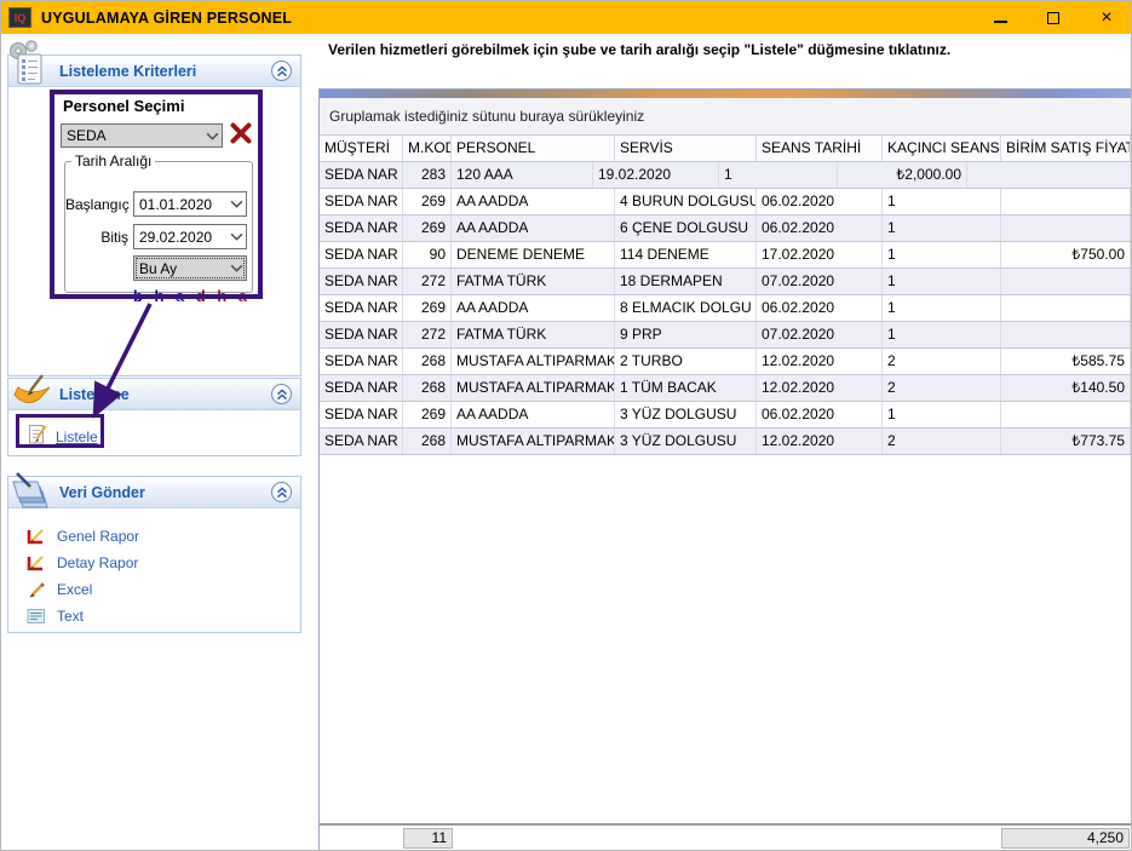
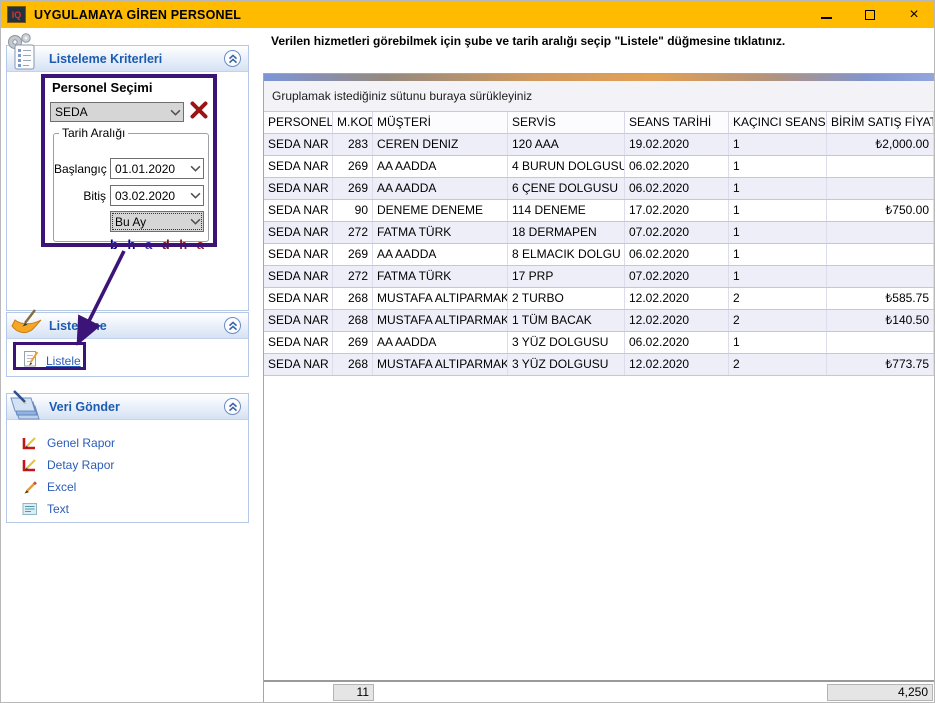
  IQ
  UYGULAMAYA GİREN PERSONEL
  ×
  Listeleme Kriterleri
  Personel Seçimi
  SEDA
  Tarih Aralığı
  Başlangıç
  01.01.2020
  Bitiş
- 29.02.2020
+ 03.02.2020
  Bu Ay
  b
  h
  a
  d
  h
  a
  Listelme
  Listele
  Veri Gönder
  Genel Rapor
  Detay Rapor
  Excel
  Text
  Verilen hizmetleri görebilmek için şube ve tarih aralığı seçip "Listele" düğmesine tıklatınız.
  Gruplamak istediğiniz sütunu buraya sürükleyiniz
- MÜŞTERİ
+ PERSONEL
  M.KOD
- PERSONEL
+ MÜŞTERİ
  SERVİS
  SEANS TARİHİ
  KAÇINCI SEANS
  BİRİM SATIŞ FİYAT
  SEDA NAR
  283
+ CEREN DENIZ
  120 AAA
  19.02.2020
  1
  ₺2,000.00
  SEDA NAR
  269
  AA AADDA
  4 BURUN DOLGUSU
  06.02.2020
  1
  SEDA NAR
  269
  AA AADDA
  6 ÇENE DOLGUSU
  06.02.2020
  1
  SEDA NAR
  90
  DENEME DENEME
  114 DENEME
  17.02.2020
  1
  ₺750.00
  SEDA NAR
  272
  FATMA TÜRK
  18 DERMAPEN
  07.02.2020
  1
  SEDA NAR
  269
  AA AADDA
  8 ELMACIK DOLGU
  06.02.2020
  1
  SEDA NAR
  272
  FATMA TÜRK
- 9 PRP
+ 17 PRP
  07.02.2020
  1
  SEDA NAR
  268
  MUSTAFA ALTIPARMAK
  2 TURBO
  12.02.2020
  2
  ₺585.75
  SEDA NAR
  268
  MUSTAFA ALTIPARMAK
  1 TÜM BACAK
  12.02.2020
  2
  ₺140.50
  SEDA NAR
  269
  AA AADDA
  3 YÜZ DOLGUSU
  06.02.2020
  1
  SEDA NAR
  268
  MUSTAFA ALTIPARMAK
  3 YÜZ DOLGUSU
  12.02.2020
  2
  ₺773.75
  11
  4,250
